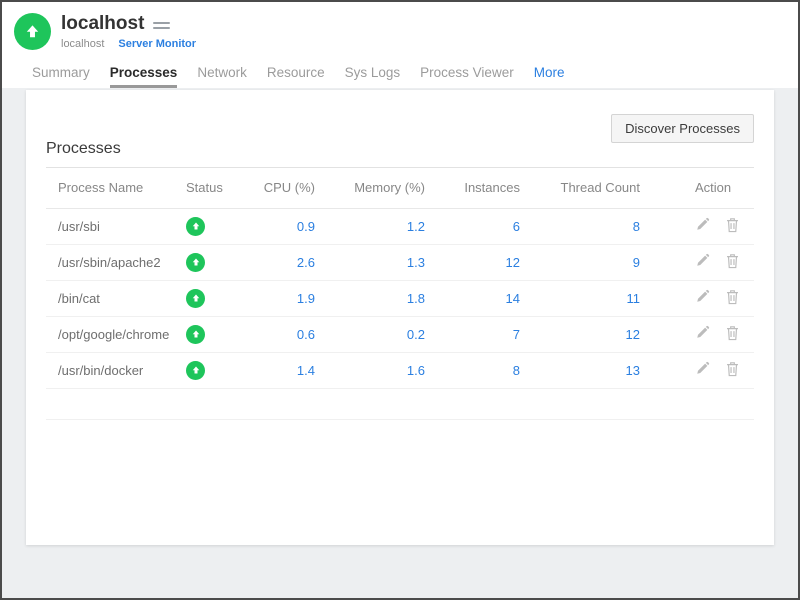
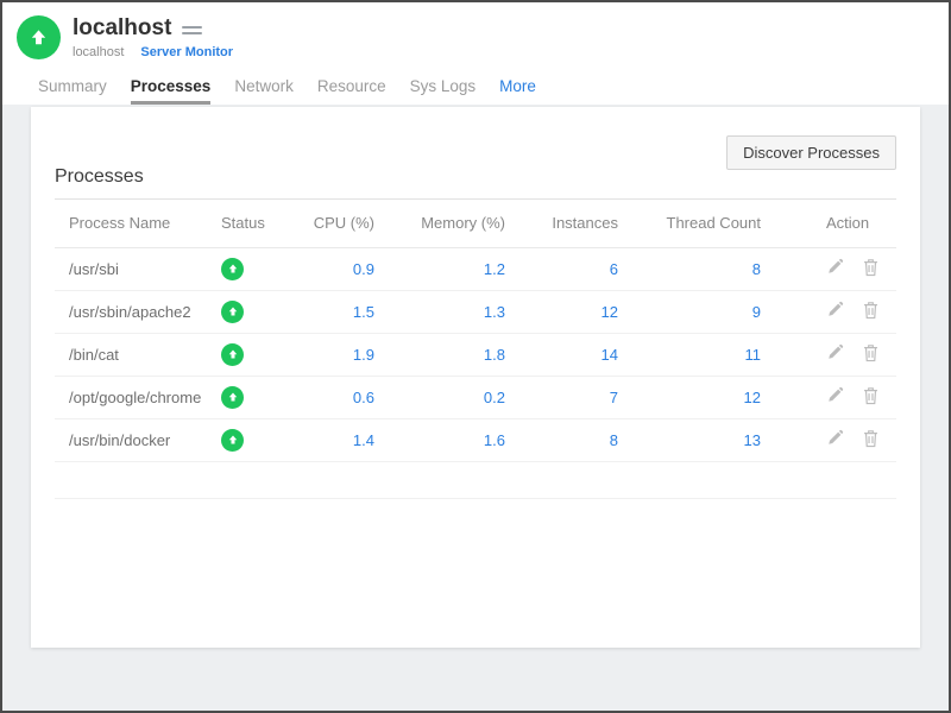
  localhost
  localhost
  Server Monitor
  Summary
  Processes
  Network
  Resource
  Sys Logs
- Process Viewer
  More
  Discover Processes
  Processes
  Process Name	Status	CPU (%)	Memory (%)	Instances	Thread Count	Action
  /usr/sbi		0.9	1.2	6	8
- /usr/sbin/apache2		2.6	1.3	12	9
+ /usr/sbin/apache2		1.5	1.3	12	9
  /bin/cat		1.9	1.8	14	11
  /opt/google/chrome		0.6	0.2	7	12
  /usr/bin/docker		1.4	1.6	8	13
